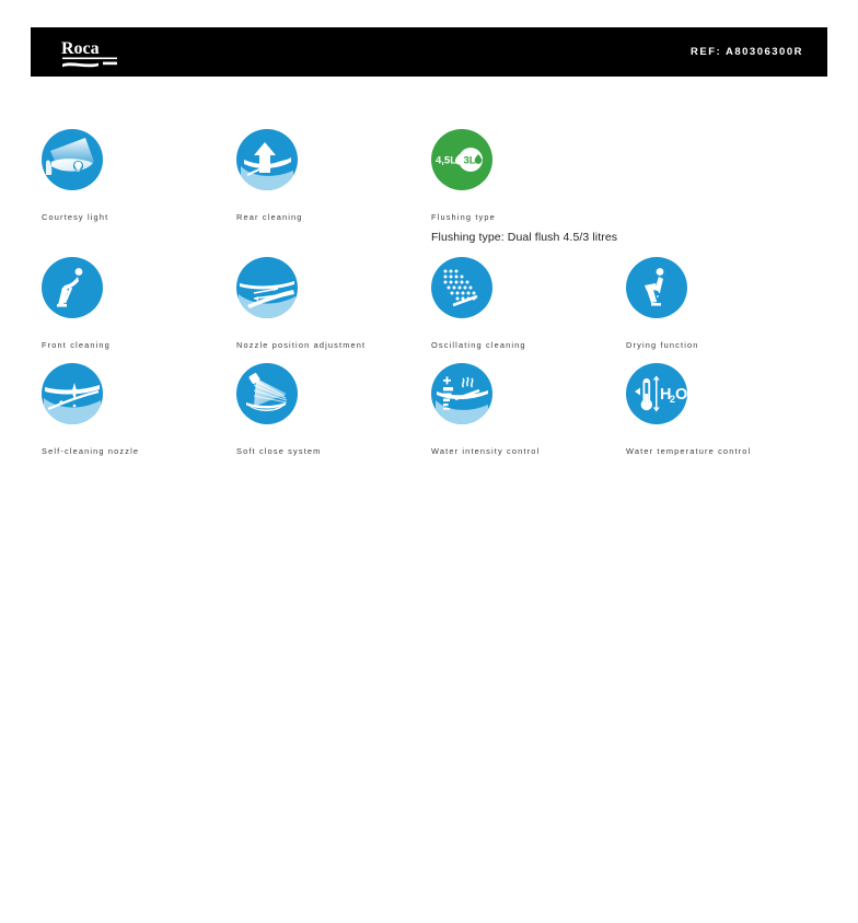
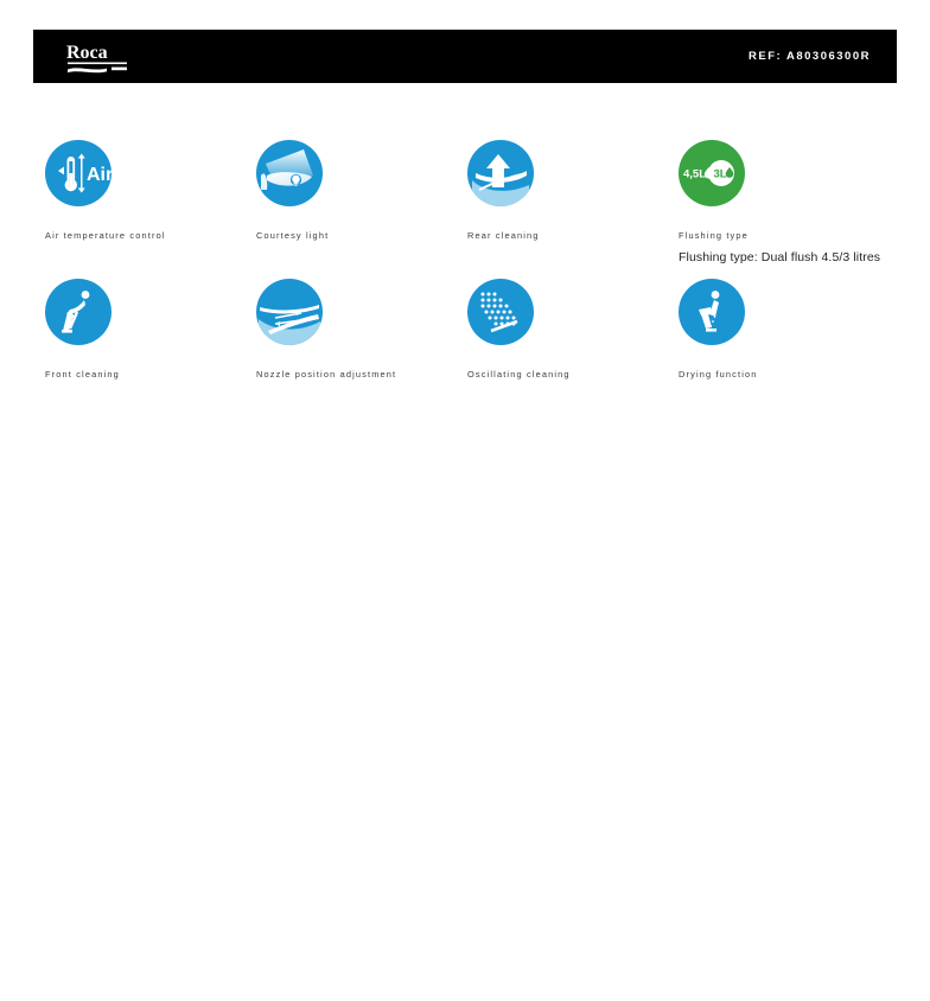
  Roca
  REF: A80306300R
+ Air
+ Air temperature control
  Courtesy light
  Rear cleaning
  4,5L
  3L
  Flushing type
  Flushing type: Dual flush 4.5/3 litres
  Front cleaning
  Nozzle position adjustment
  Oscillating cleaning
  Drying function
- Self-cleaning nozzle
- Soft close system
- Water intensity control
- H
- 2
- O
- Water temperature control
